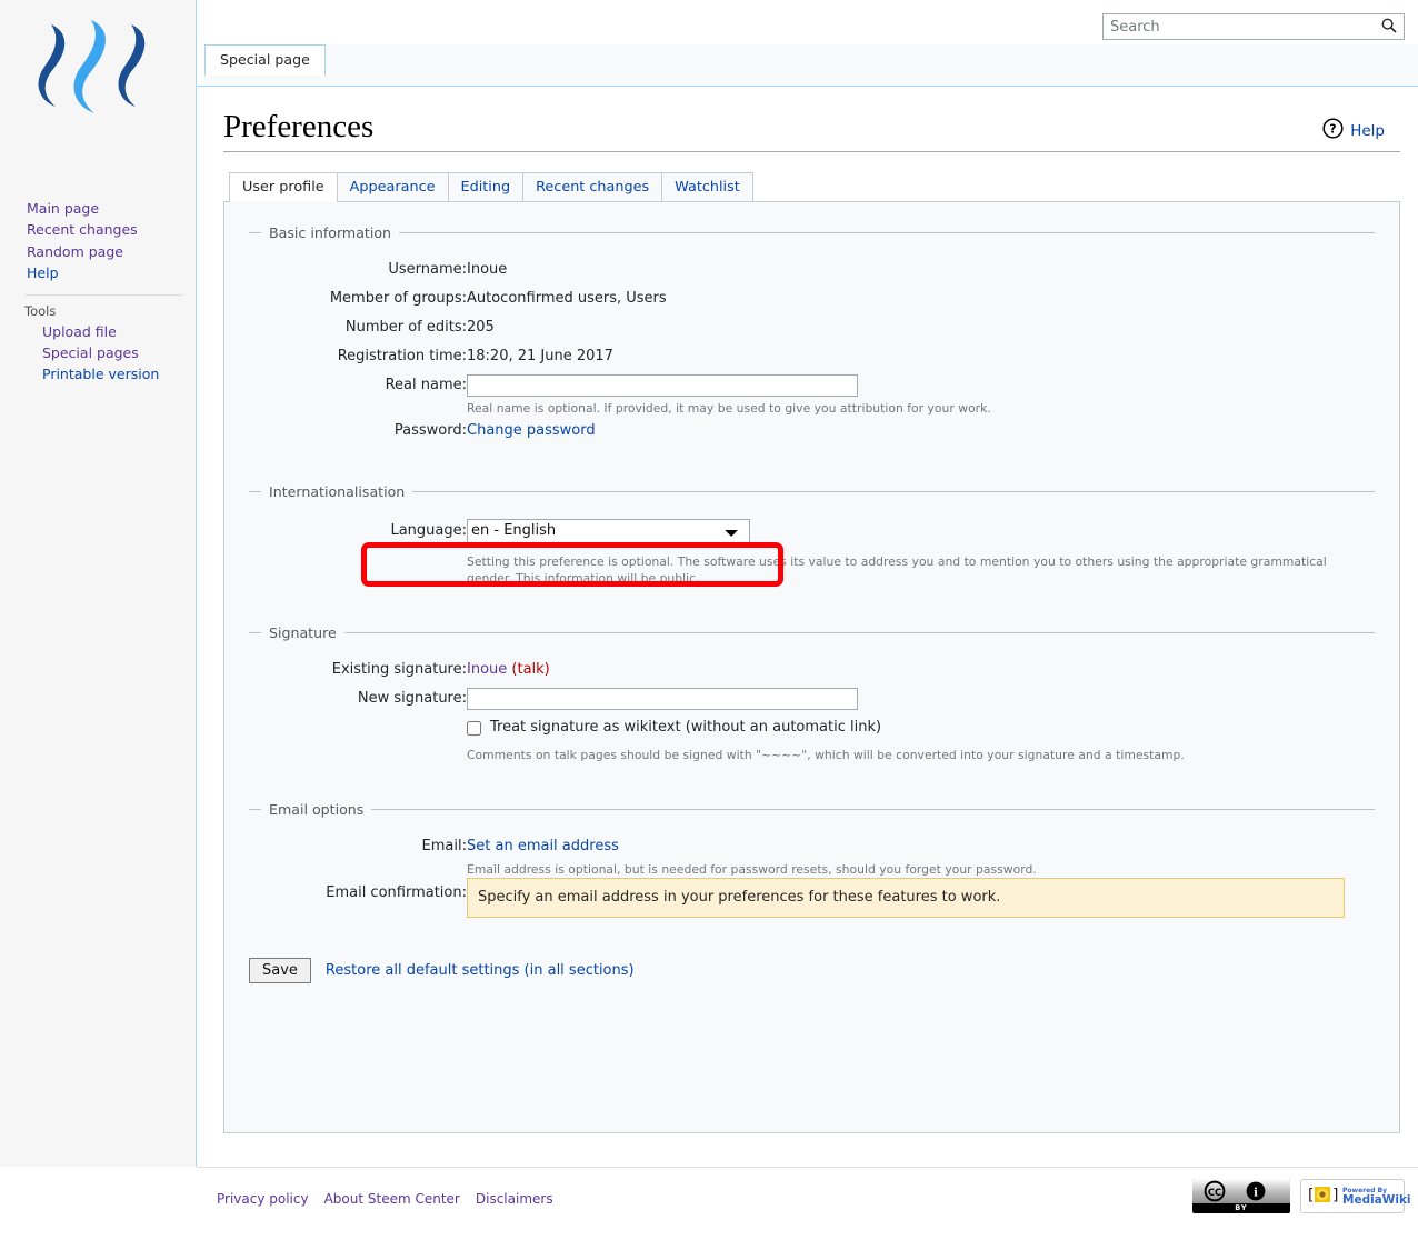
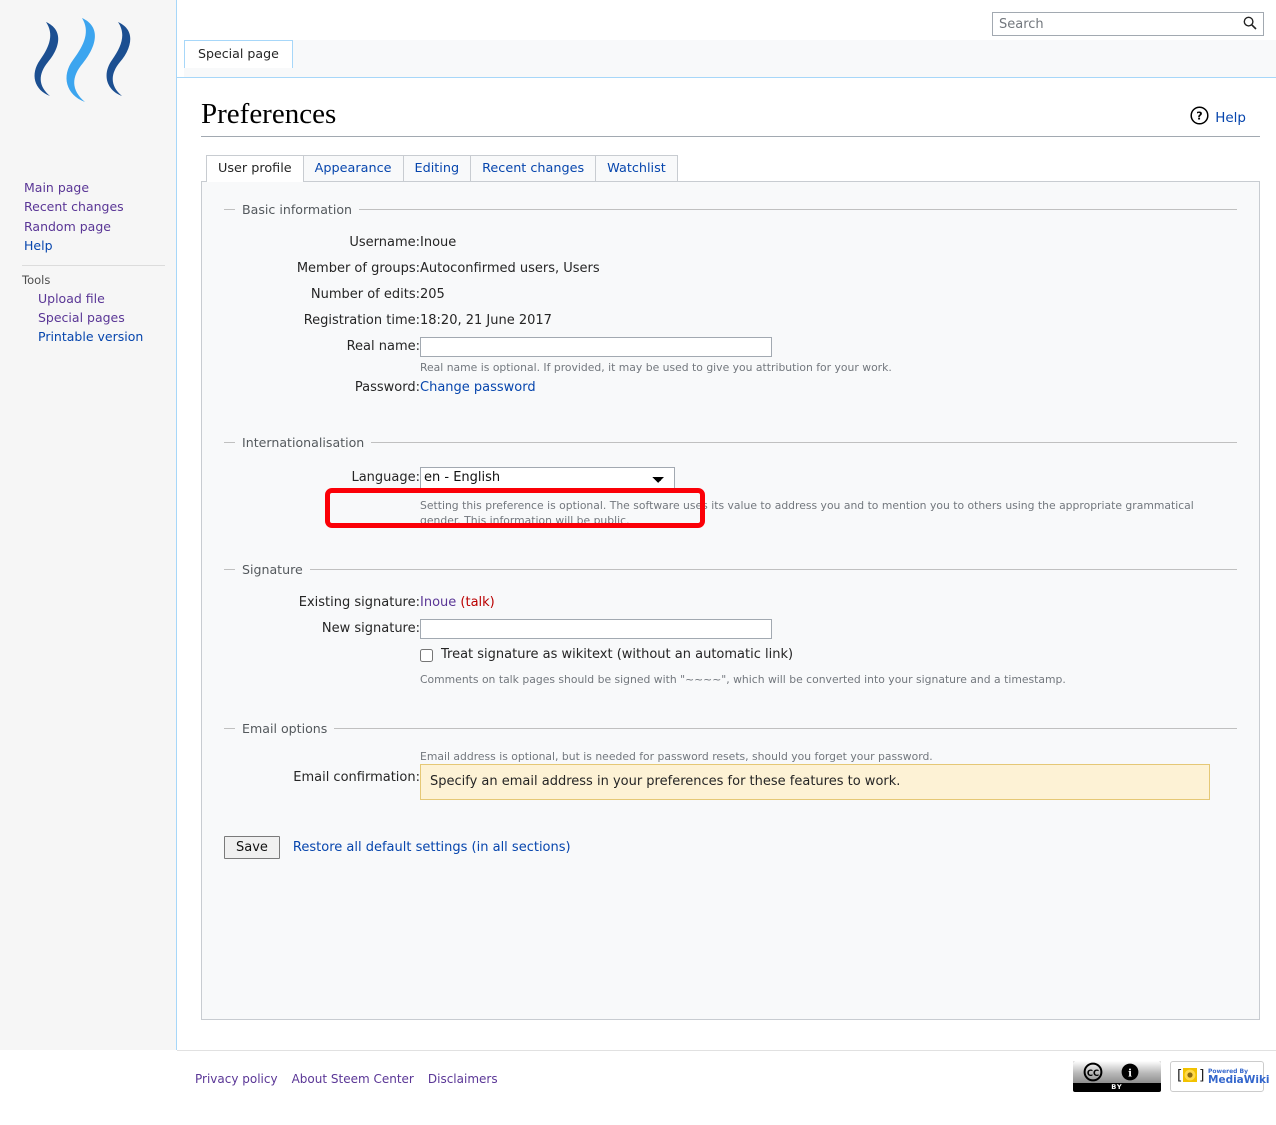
  Main page
  Recent changes
  Random page
  Help
  Tools
  Upload file
  Special pages
  Printable version
  Special page
  Search
  ?
  Help
  Preferences
  User profile
  Appearance
  Editing
  Recent changes
  Watchlist
  Basic information
  Username:	Inoue
  Member of groups:	Autoconfirmed users, Users
  Number of edits:	205
  Registration time:	18:20, 21 June 2017
  Real name:
  	Real name is optional. If provided, it may be used to give you attribution for your work.
  Password:	Change password
  Internationalisation
  Language:	en - English
  	Setting this preference is optional. The software uses its value to address you and to mention you to others using the appropriate grammatical gender. This information will be public.
  Signature
  Existing signature:	Inoue (talk)
  New signature:
  	Treat signature as wikitext (without an automatic link)
  	Comments on talk pages should be signed with "~~~~", which will be converted into your signature and a timestamp.
  Email options
- Email:	Set an email address
  	Email address is optional, but is needed for password resets, should you forget your password.
  Email confirmation:	Specify an email address in your preferences for these features to work.
  Save
  Restore all default settings (in all sections)
  Privacy policy
  About Steem Center
  Disclaimers
  CC
  i
  BY
  [
  ]
  MediaWiki
